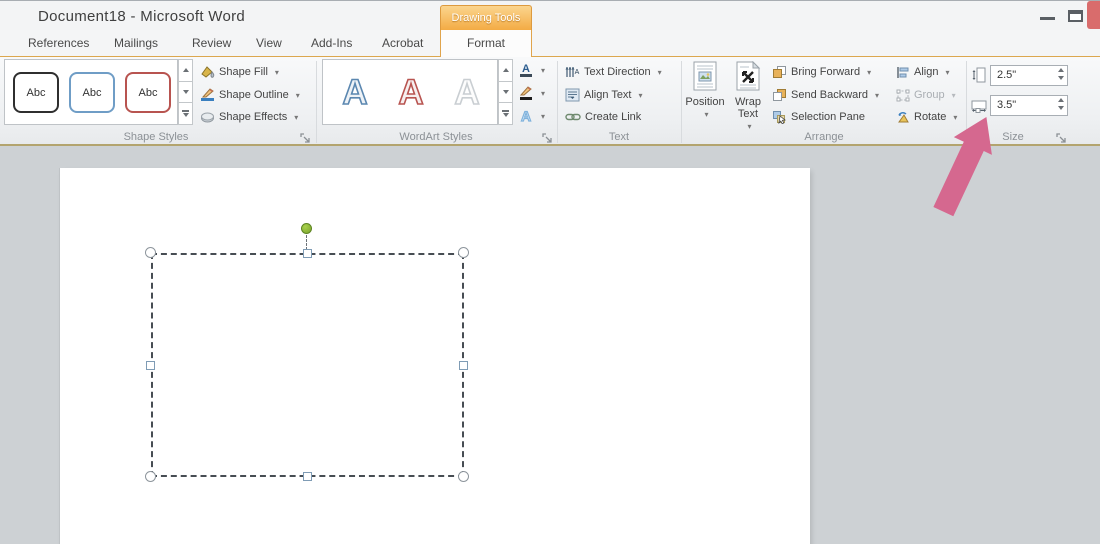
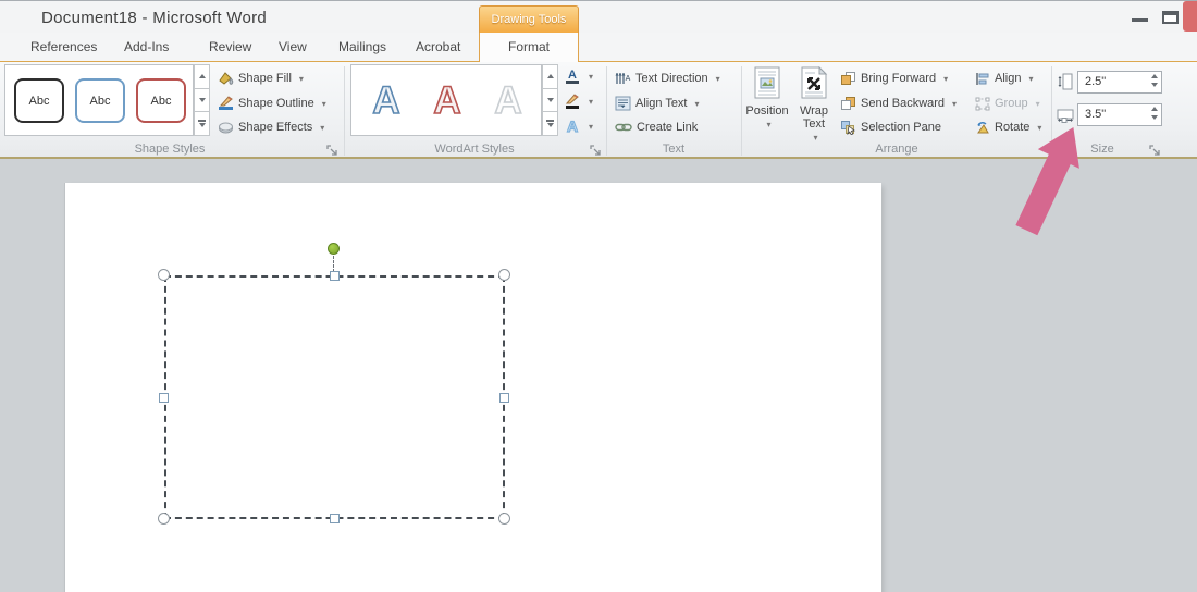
  Document18 - Microsoft Word
  Drawing Tools
  References
- Mailings
+ Add-Ins
  Review
  View
- Add-Ins
+ Mailings
  Acrobat
  Format
  Abc
  Abc
  Abc
  Shape Fill
  Shape Outline
  Shape Effects
  Shape Styles
  A
  A
  A
  A
  A
  WordArt Styles
  Text Direction
  Align Text
  Create Link
  Text
  Position
  Wrap Text
  Bring Forward
  Send Backward
  Selection Pane
  Align
  Group
  Rotate
  Arrange
  2.5"
  3.5"
  Size
